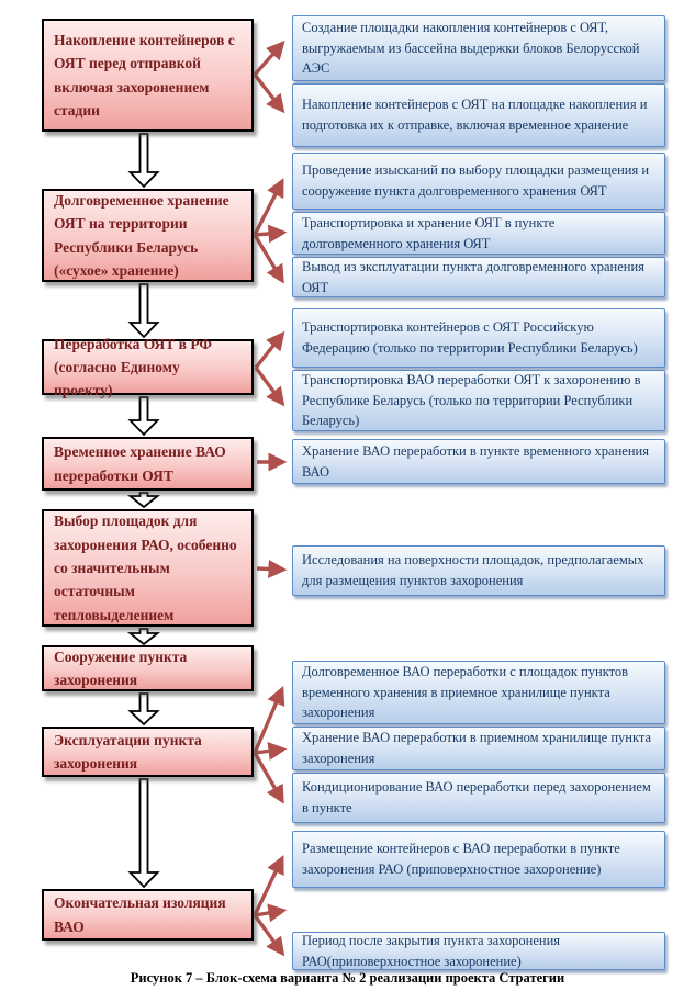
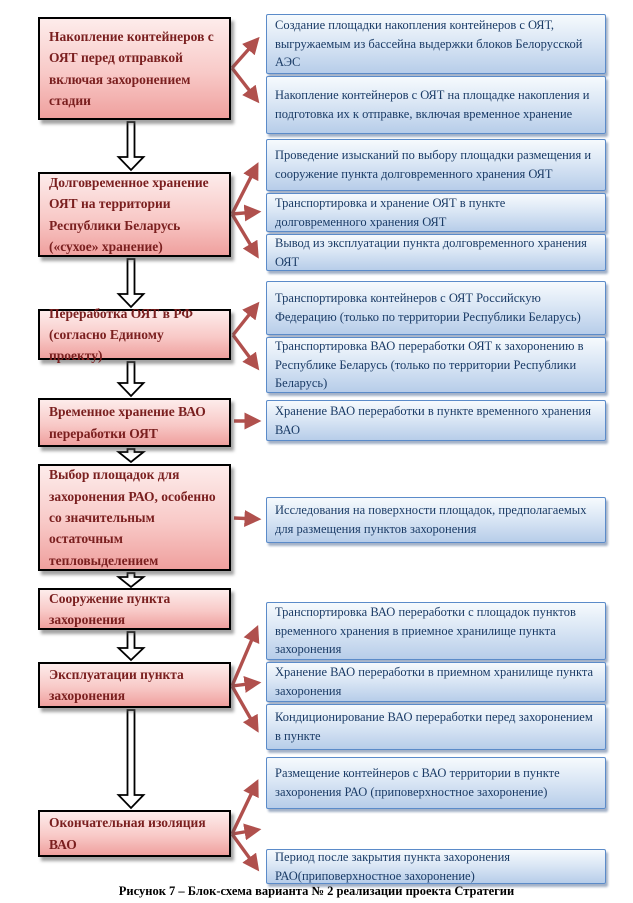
  Накопление контейнеров с ОЯТ перед отправкой включая захоронением стадии
  Долговременное хранение ОЯТ на территории Республики Беларусь («сухое» хранение)
  Переработка ОЯТ в РФ (согласно Единому проекту)
  Временное хранение ВАО переработки ОЯТ
  Выбор площадок для захоронения РАО, особенно со значительным остаточным тепловыделением
  Сооружение пункта захоронения
  Эксплуатации пункта захоронения
  Окончательная изоляция ВАО
  Создание площадки накопления контейнеров с ОЯТ, выгружаемым из бассейна выдержки блоков Белорусской АЭС
  Накопление контейнеров с ОЯТ на площадке накопления и подготовка их к отправке, включая временное хранение
  Проведение изысканий по выбору площадки размещения и сооружение пункта долговременного хранения ОЯТ
  Транспортировка и хранение ОЯТ в пункте долговременного хранения ОЯТ
  Вывод из эксплуатации пункта долговременного хранения ОЯТ
  Транспортировка контейнеров с ОЯТ Российскую Федерацию (только по территории Республики Беларусь)
  Транспортировка ВАО переработки ОЯТ к захоронению в Республике Беларусь (только по территории Республики Беларусь)
  Хранение ВАО переработки в пункте временного хранения ВАО
  Исследования на поверхности площадок, предполагаемых для размещения пунктов захоронения
- Долговременное ВАО переработки с площадок пунктов временного хранения в приемное хранилище пункта захоронения
+ Транспортировка ВАО переработки с площадок пунктов временного хранения в приемное хранилище пункта захоронения
  Хранение ВАО переработки в приемном хранилище пункта захоронения
  Кондиционирование ВАО переработки перед захоронением в пункте
- Размещение контейнеров с ВАО переработки в пункте захоронения РАО (приповерхностное захоронение)
+ Размещение контейнеров с ВАО территории в пункте захоронения РАО (приповерхностное захоронение)
  Период после закрытия пункта захоронения РАО(приповерхностное захоронение)
  Рисунок 7 – Блок-схема варианта № 2 реализации проекта Стратегии
